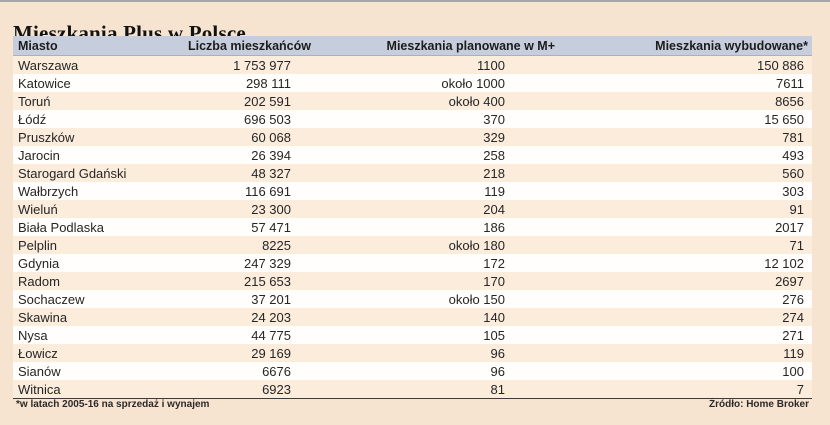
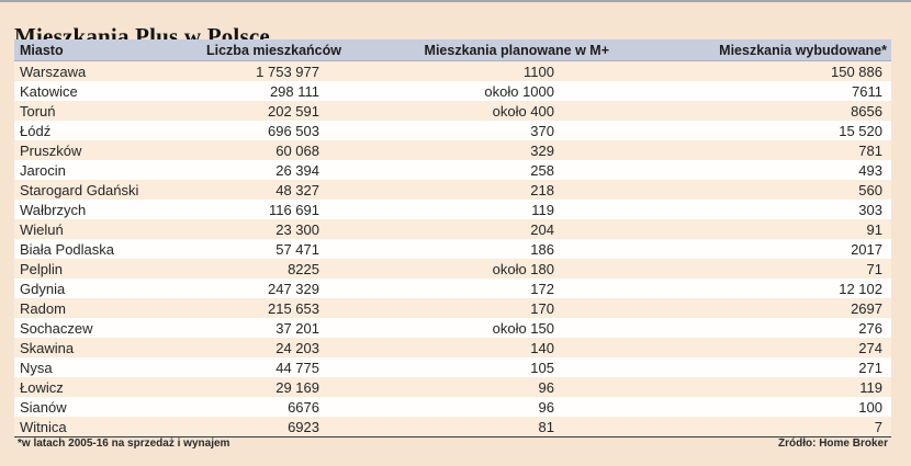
  Mieszkania Plus w Polsce
  Miasto	Liczba mieszkańców	Mieszkania planowane w M+	Mieszkania wybudowane*
  Warszawa	1 753 977	1100	150 886
  Katowice	298 111	około 1000	7611
  Toruń	202 591	około 400	8656
- Łódź	696 503	370	15 650
+ Łódź	696 503	370	15 520
  Pruszków	60 068	329	781
  Jarocin	26 394	258	493
  Starogard Gdański	48 327	218	560
  Wałbrzych	116 691	119	303
  Wieluń	23 300	204	91
  Biała Podlaska	57 471	186	2017
  Pelplin	8225	około 180	71
  Gdynia	247 329	172	12 102
  Radom	215 653	170	2697
  Sochaczew	37 201	około 150	276
  Skawina	24 203	140	274
  Nysa	44 775	105	271
  Łowicz	29 169	96	119
  Sianów	6676	96	100
  Witnica	6923	81	7
  *w latach 2005-16 na sprzedaż i wynajem
  Źródło: Home Broker
